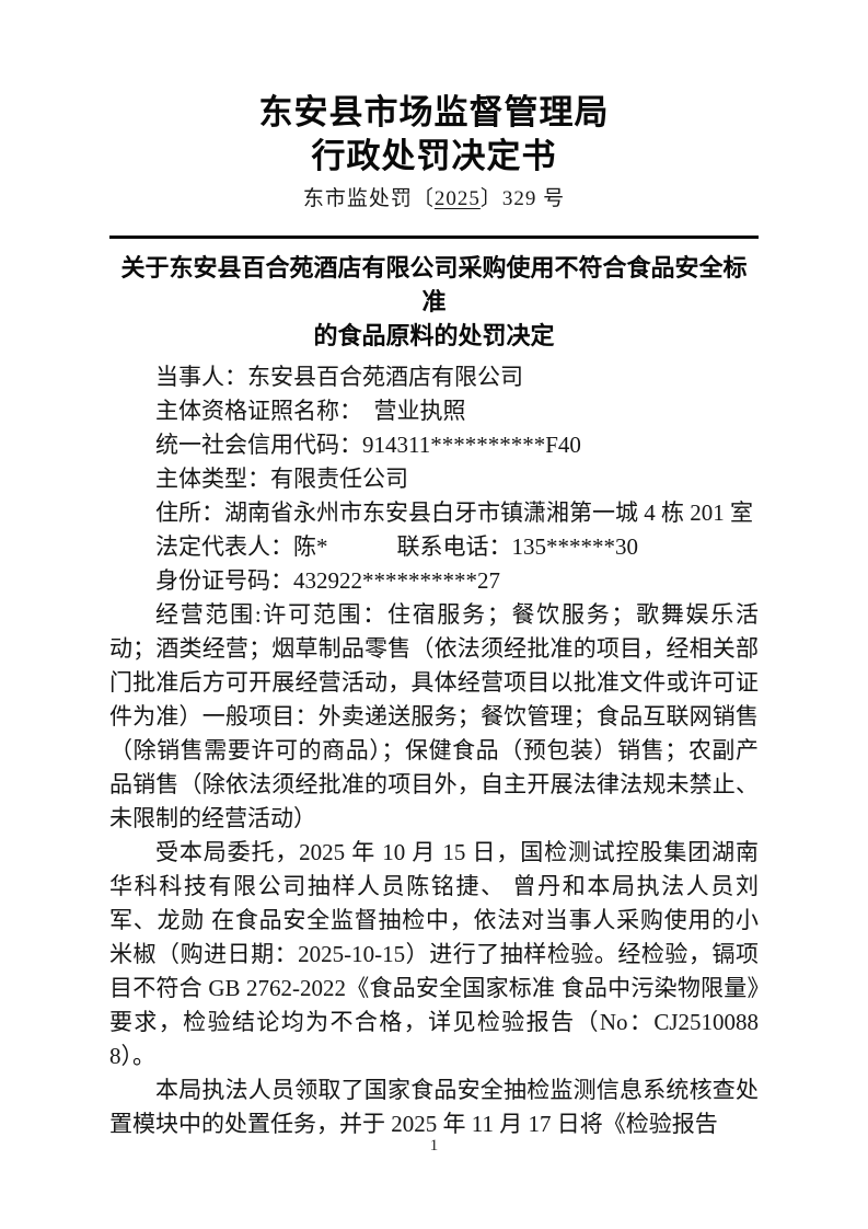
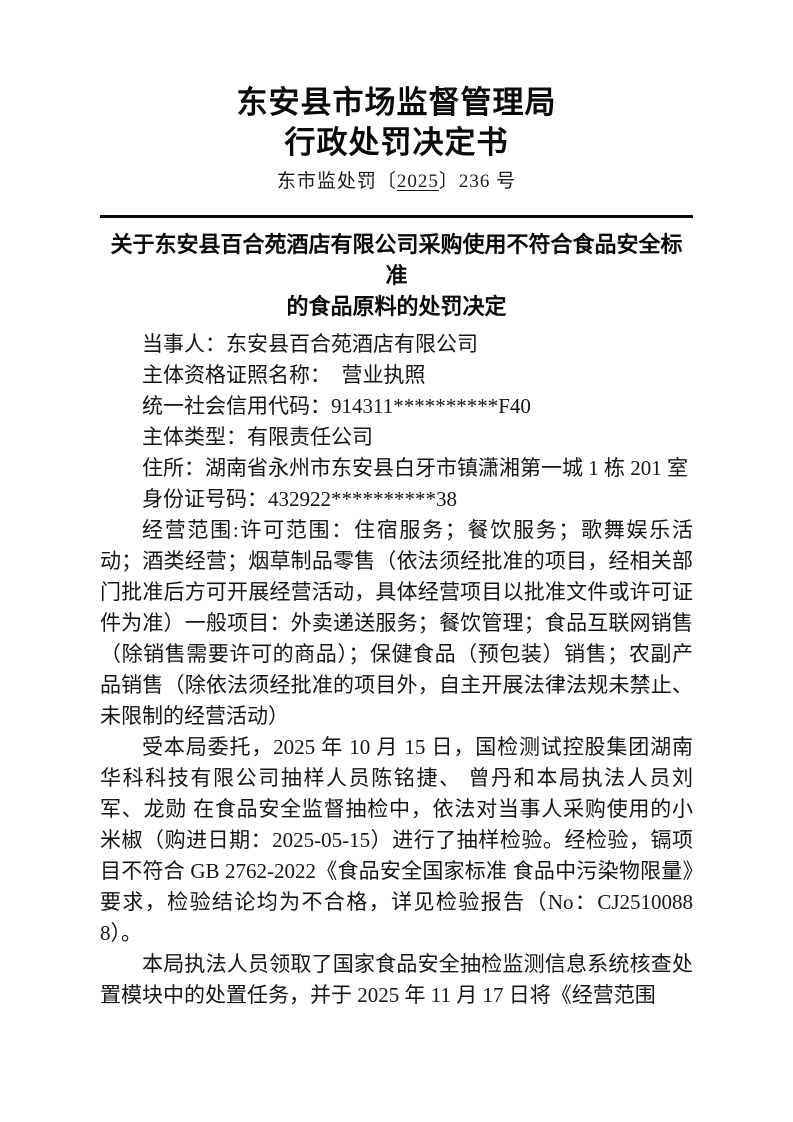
  东安县市场监督管理局
  行政处罚决定书
- 东市监处罚〔2025〕329 号
+ 东市监处罚〔2025〕236 号
  关于东安县百合苑酒店有限公司采购使用不符合食品安全标准
  的食品原料的处罚决定
  当事人：东安县百合苑酒店有限公司
  主体资格证照名称： 营业执照
  统一社会信用代码：914311**********F40
  主体类型：有限责任公司
- 住所：湖南省永州市东安县白牙市镇潇湘第一城 4 栋 201 室
+ 住所：湖南省永州市东安县白牙市镇潇湘第一城 1 栋 201 室
- 法定代表人：陈* 联系电话：135******30
- 身份证号码：432922**********27
+ 身份证号码：432922**********38
  经营范围:许可范围：住宿服务；餐饮服务；歌舞娱乐活动；酒类经营；烟草制品零售（依法须经批准的项目，经相关部门批准后方可开展经营活动，具体经营项目以批准文件或许可证件为准）一般项目：外卖递送服务；餐饮管理；食品互联网销售（除销售需要许可的商品）；保健食品（预包装）销售；农副产品销售（除依法须经批准的项目外，自主开展法律法规未禁止、未限制的经营活动）
- 受本局委托，2025 年 10 月 15 日，国检测试控股集团湖南华科科技有限公司抽样人员陈铭捷、 曾丹和本局执法人员刘军、龙勋 在食品安全监督抽检中，依法对当事人采购使用的小米椒（购进日期：2025-10-15）进行了抽样检验。经检验，镉项目不符合 GB 2762-2022《食品安全国家标准 食品中污染物限量》要求，检验结论均为不合格，详见检验报告（No：CJ25100888）。
+ 受本局委托，2025 年 10 月 15 日，国检测试控股集团湖南华科科技有限公司抽样人员陈铭捷、 曾丹和本局执法人员刘军、龙勋 在食品安全监督抽检中，依法对当事人采购使用的小米椒（购进日期：2025-05-15）进行了抽样检验。经检验，镉项目不符合 GB 2762-2022《食品安全国家标准 食品中污染物限量》要求，检验结论均为不合格，详见检验报告（No：CJ25100888）。
- 本局执法人员领取了国家食品安全抽检监测信息系统核查处置模块中的处置任务，并于 2025 年 11 月 17 日将《检验报告
+ 本局执法人员领取了国家食品安全抽检监测信息系统核查处置模块中的处置任务，并于 2025 年 11 月 17 日将《经营范围
- 1
